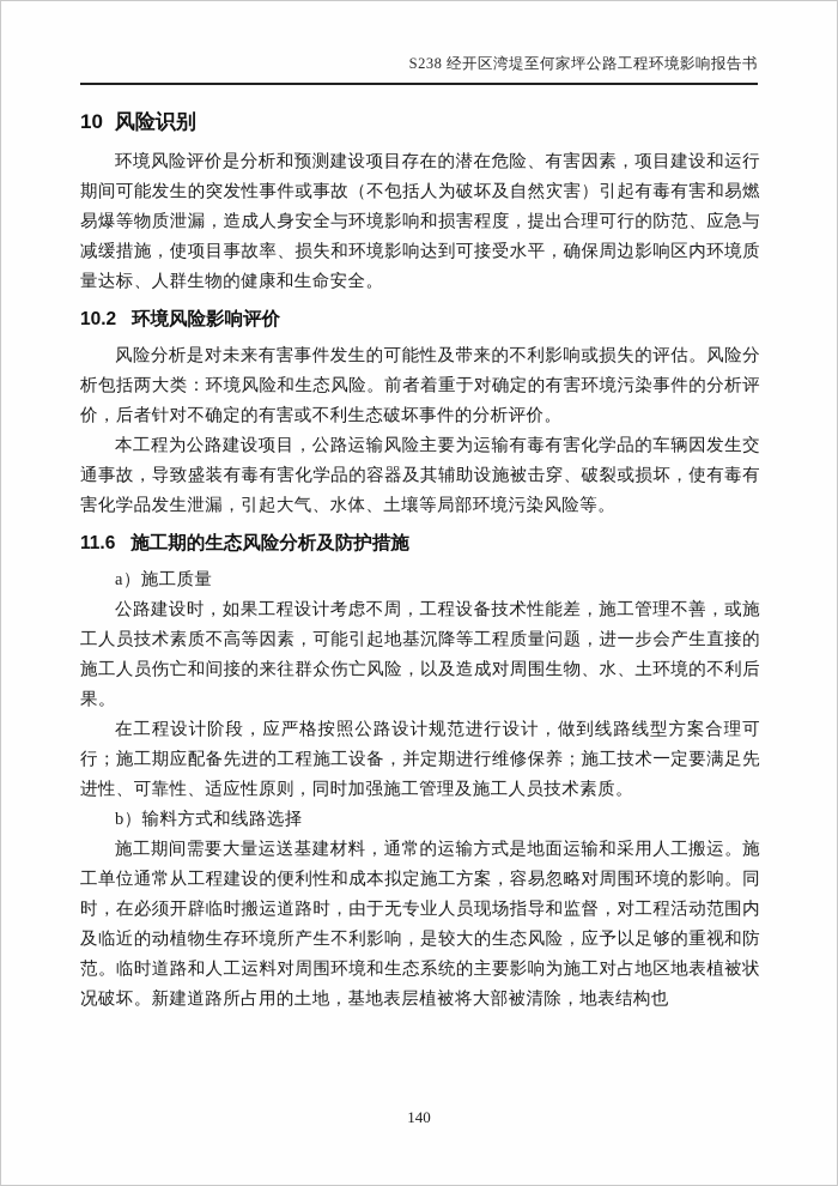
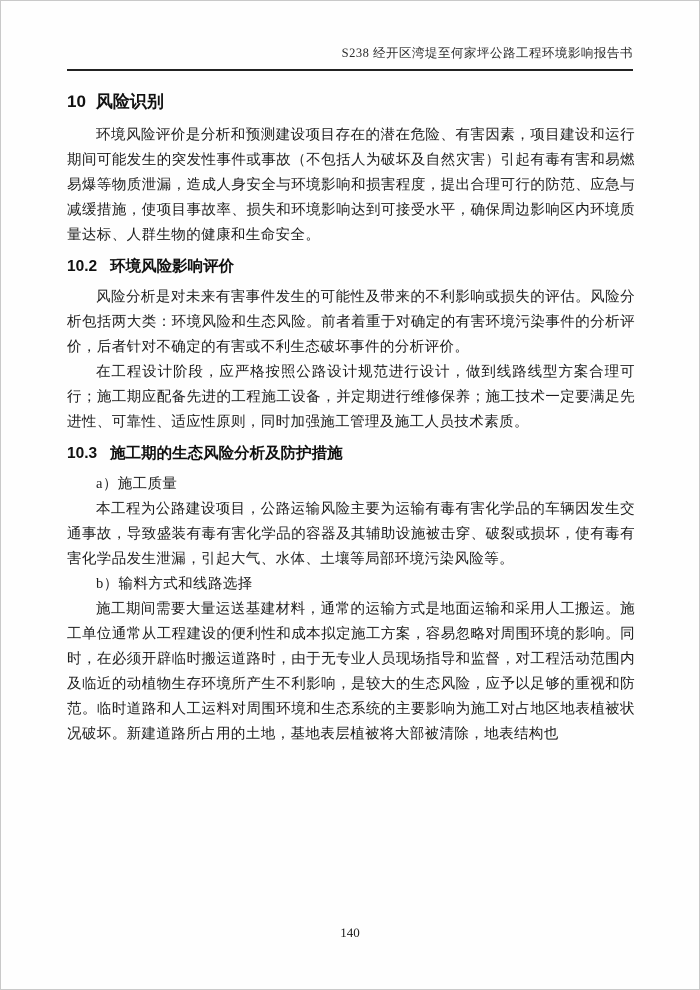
  S238 经开区湾堤至何家坪公路工程环境影响报告书
  10 风险识别
  环境风险评价是分析和预测建设项目存在的潜在危险、有害因素，项目建设和运行期间可能发生的突发性事件或事故（不包括人为破坏及自然灾害）引起有毒有害和易燃易爆等物质泄漏，造成人身安全与环境影响和损害程度，提出合理可行的防范、应急与减缓措施，使项目事故率、损失和环境影响达到可接受水平，确保周边影响区内环境质量达标、人群生物的健康和生命安全。
  10.2 环境风险影响评价
  风险分析是对未来有害事件发生的可能性及带来的不利影响或损失的评估。风险分析包括两大类：环境风险和生态风险。前者着重于对确定的有害环境污染事件的分析评价，后者针对不确定的有害或不利生态破坏事件的分析评价。
- 本工程为公路建设项目，公路运输风险主要为运输有毒有害化学品的车辆因发生交通事故，导致盛装有毒有害化学品的容器及其辅助设施被击穿、破裂或损坏，使有毒有害化学品发生泄漏，引起大气、水体、土壤等局部环境污染风险等。
+ 在工程设计阶段，应严格按照公路设计规范进行设计，做到线路线型方案合理可行；施工期应配备先进的工程施工设备，并定期进行维修保养；施工技术一定要满足先进性、可靠性、适应性原则，同时加强施工管理及施工人员技术素质。
- 11.6 施工期的生态风险分析及防护措施
+ 10.3 施工期的生态风险分析及防护措施
  a）施工质量
- 公路建设时，如果工程设计考虑不周，工程设备技术性能差，施工管理不善，或施工人员技术素质不高等因素，可能引起地基沉降等工程质量问题，进一步会产生直接的施工人员伤亡和间接的来往群众伤亡风险，以及造成对周围生物、水、土环境的不利后果。
- 在工程设计阶段，应严格按照公路设计规范进行设计，做到线路线型方案合理可行；施工期应配备先进的工程施工设备，并定期进行维修保养；施工技术一定要满足先进性、可靠性、适应性原则，同时加强施工管理及施工人员技术素质。
+ 本工程为公路建设项目，公路运输风险主要为运输有毒有害化学品的车辆因发生交通事故，导致盛装有毒有害化学品的容器及其辅助设施被击穿、破裂或损坏，使有毒有害化学品发生泄漏，引起大气、水体、土壤等局部环境污染风险等。
  b）输料方式和线路选择
  施工期间需要大量运送基建材料，通常的运输方式是地面运输和采用人工搬运。施工单位通常从工程建设的便利性和成本拟定施工方案，容易忽略对周围环境的影响。同时，在必须开辟临时搬运道路时，由于无专业人员现场指导和监督，对工程活动范围内及临近的动植物生存环境所产生不利影响，是较大的生态风险，应予以足够的重视和防范。临时道路和人工运料对周围环境和生态系统的主要影响为施工对占地区地表植被状况破坏。新建道路所占用的土地，基地表层植被将大部被清除，地表结构也
  140
